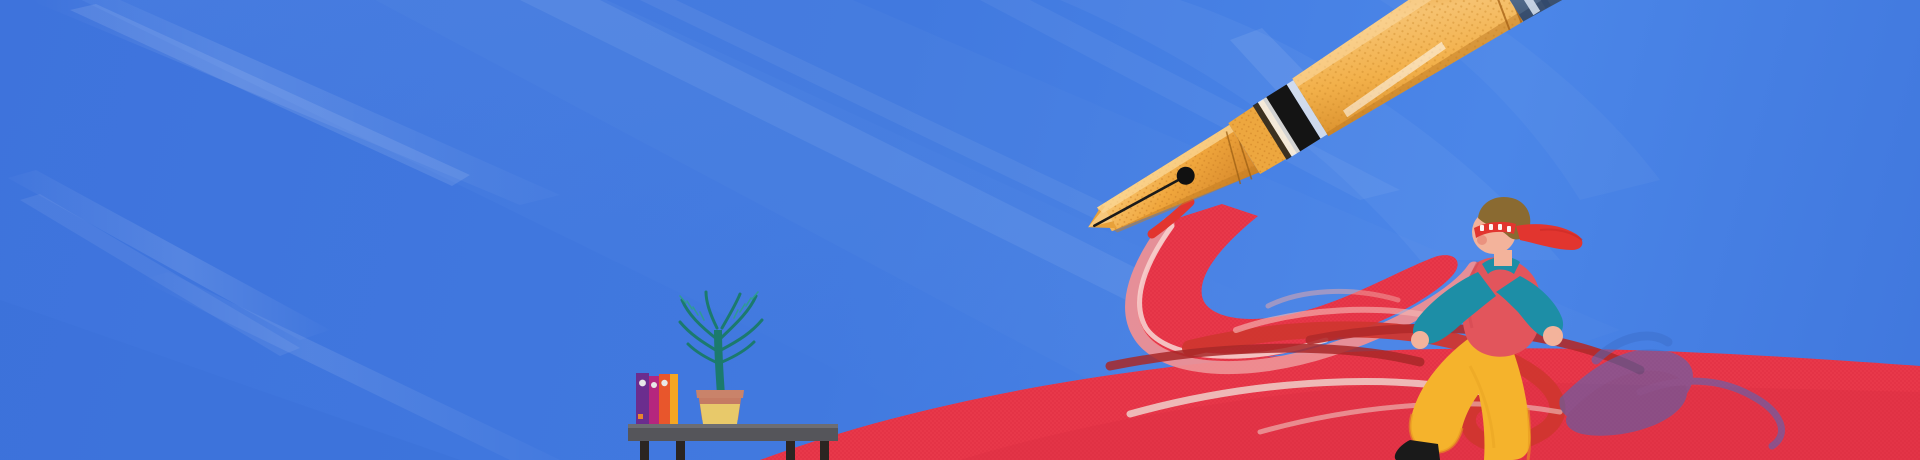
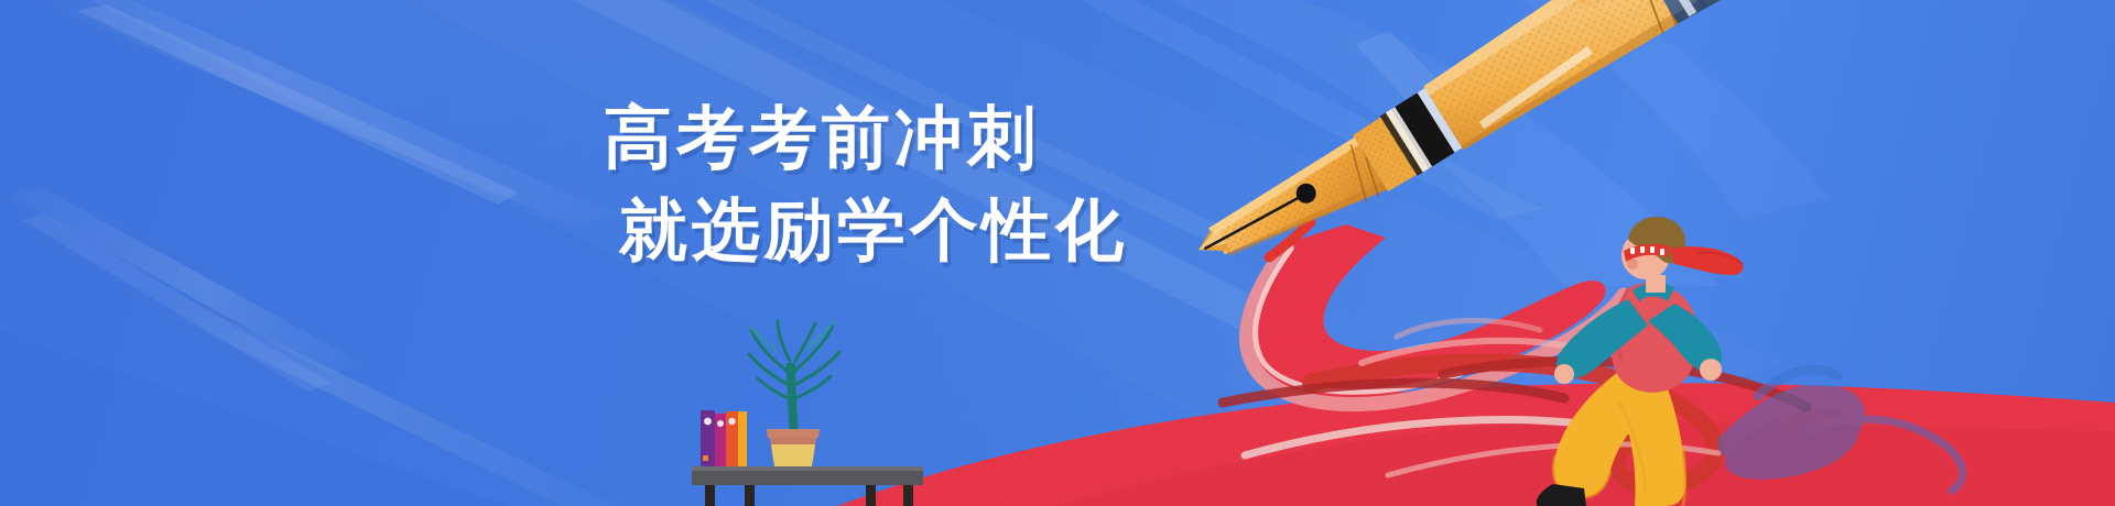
+ 高考考前冲刺
+ 就选励学个性化
